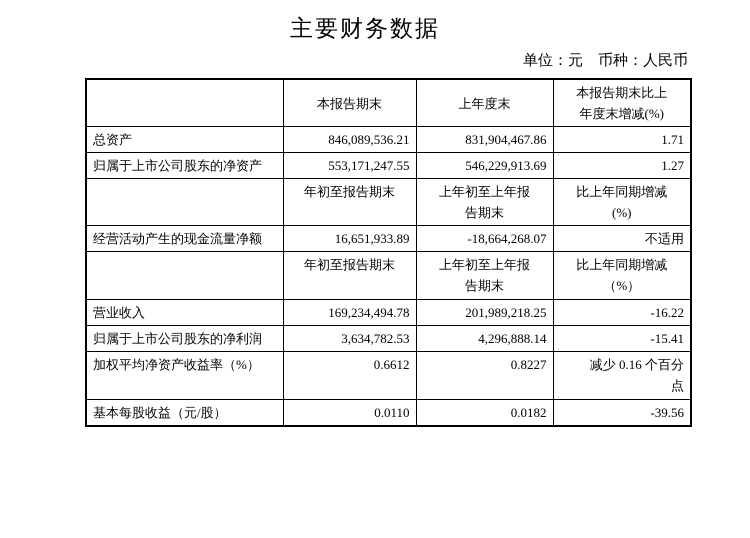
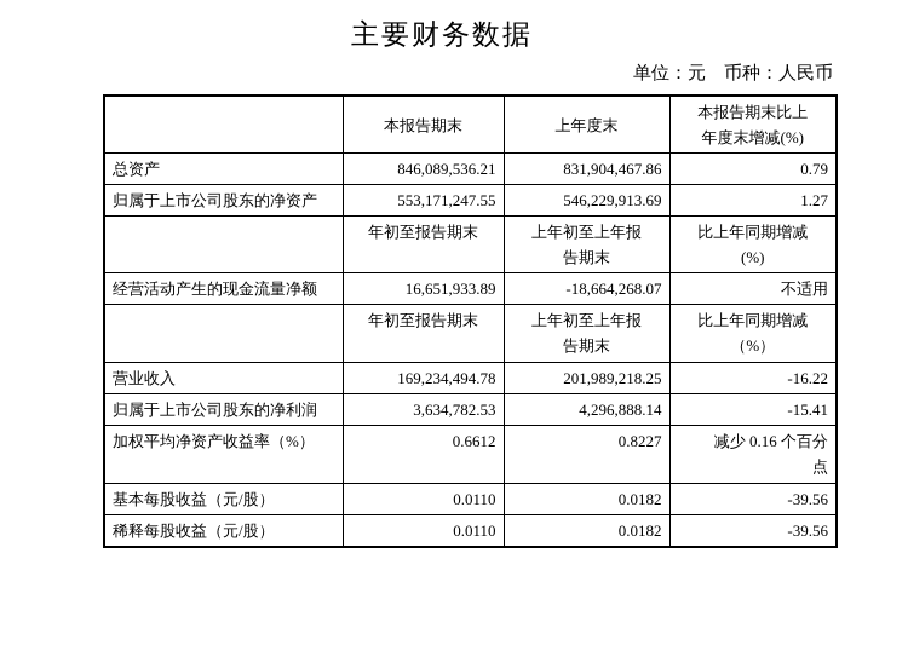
  主要财务数据
  单位：元 币种：人民币
  	本报告期末	上年度末	本报告期末比上 年度末增减(%)
- 总资产	846,089,536.21	831,904,467.86	1.71
+ 总资产	846,089,536.21	831,904,467.86	0.79
  归属于上市公司股东的净资产	553,171,247.55	546,229,913.69	1.27
  	年初至报告期末	上年初至上年报 告期末	比上年同期增减 (%)
  经营活动产生的现金流量净额	16,651,933.89	-18,664,268.07	不适用
  	年初至报告期末	上年初至上年报 告期末	比上年同期增减 （%）
  营业收入	169,234,494.78	201,989,218.25	-16.22
  归属于上市公司股东的净利润	3,634,782.53	4,296,888.14	-15.41
  加权平均净资产收益率（%）	0.6612	0.8227	减少 0.16 个百分 点
  基本每股收益（元/股）	0.0110	0.0182	-39.56
+ 稀释每股收益（元/股）	0.0110	0.0182	-39.56
